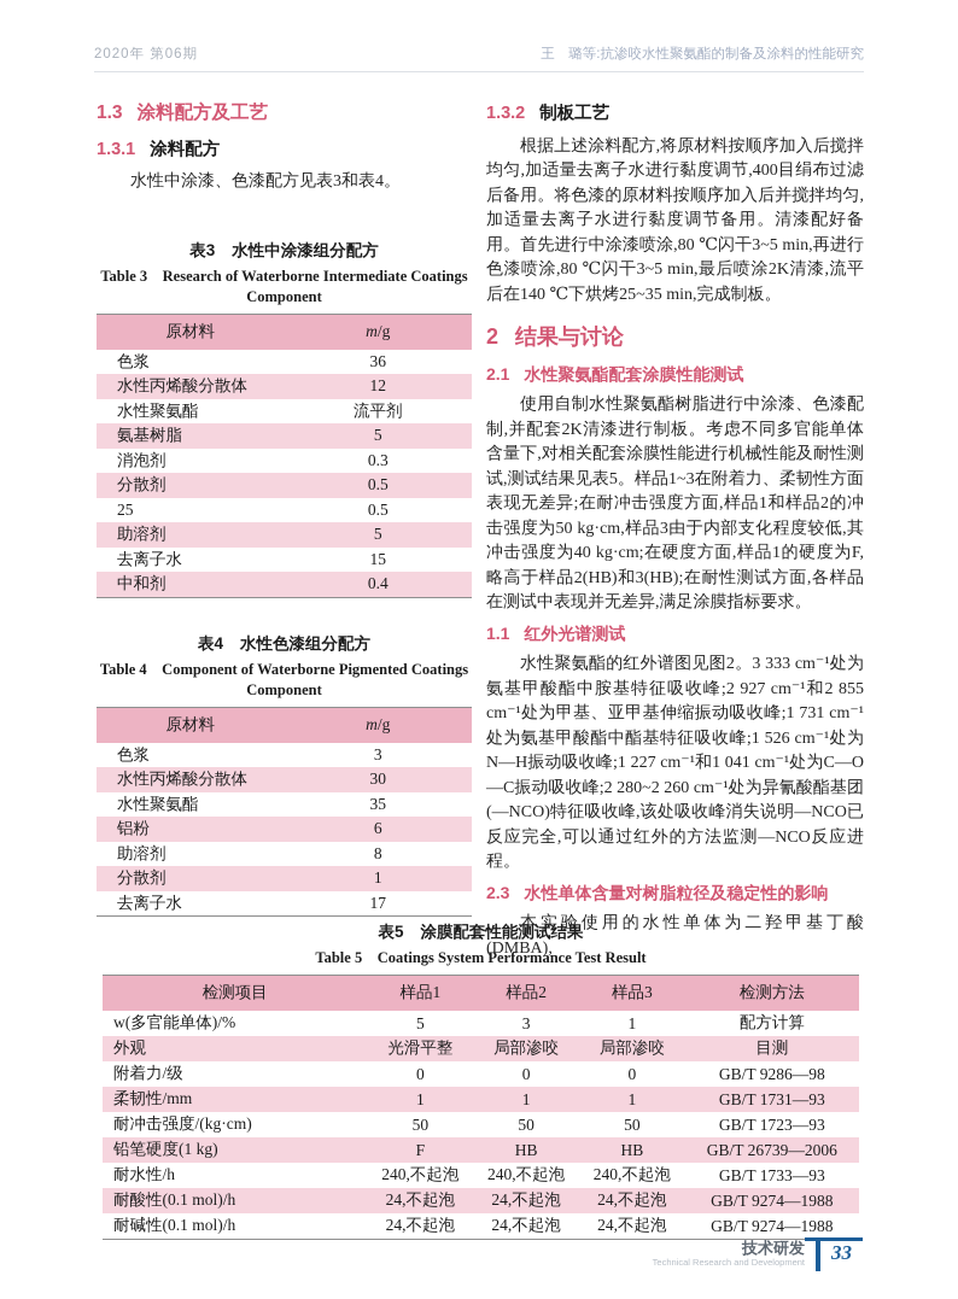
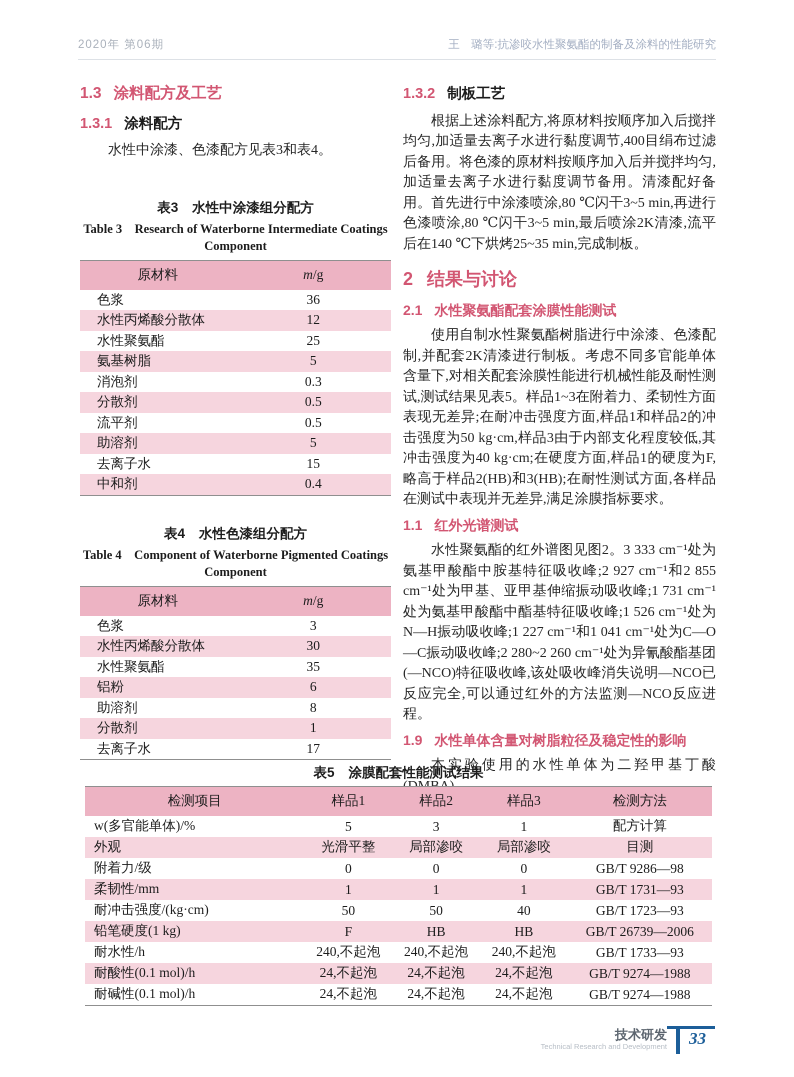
  2020年 第06期
  王 璐等:抗渗咬水性聚氨酯的制备及涂料的性能研究
  1.3 涂料配方及工艺
  1.3.1 涂料配方
  水性中涂漆、色漆配方见表3和表4。
  表3 水性中涂漆组分配方
  Table 3 Research of Waterborne Intermediate Coatings
  Component
  原材料	m/g
  色浆	36
  水性丙烯酸分散体	12
- 水性聚氨酯	流平剂
+ 水性聚氨酯	25
  氨基树脂	5
  消泡剂	0.3
  分散剂	0.5
- 25	0.5
+ 流平剂	0.5
  助溶剂	5
  去离子水	15
  中和剂	0.4
  表4 水性色漆组分配方
  Table 4 Component of Waterborne Pigmented Coatings
  Component
  原材料	m/g
  色浆	3
  水性丙烯酸分散体	30
  水性聚氨酯	35
  铝粉	6
  助溶剂	8
  分散剂	1
  去离子水	17
  1.3.2 制板工艺
  根据上述涂料配方,将原材料按顺序加入后搅拌均匀,加适量去离子水进行黏度调节,400目绢布过滤后备用。将色漆的原材料按顺序加入后并搅拌均匀,加适量去离子水进行黏度调节备用。清漆配好备用。首先进行中涂漆喷涂,80 ℃闪干3~5 min,再进行色漆喷涂,80 ℃闪干3~5 min,最后喷涂2K清漆,流平后在140 ℃下烘烤25~35 min,完成制板。
  2 结果与讨论
  2.1 水性聚氨酯配套涂膜性能测试
  使用自制水性聚氨酯树脂进行中涂漆、色漆配制,并配套2K清漆进行制板。考虑不同多官能单体含量下,对相关配套涂膜性能进行机械性能及耐性测试,测试结果见表5。样品1~3在附着力、柔韧性方面表现无差异;在耐冲击强度方面,样品1和样品2的冲击强度为50 kg·cm,样品3由于内部支化程度较低,其冲击强度为40 kg·cm;在硬度方面,样品1的硬度为F,略高于样品2(HB)和3(HB);在耐性测试方面,各样品在测试中表现并无差异,满足涂膜指标要求。
  1.1 红外光谱测试
  水性聚氨酯的红外谱图见图2。3 333 cm⁻¹处为氨基甲酸酯中胺基特征吸收峰;2 927 cm⁻¹和2 855 cm⁻¹处为甲基、亚甲基伸缩振动吸收峰;1 731 cm⁻¹处为氨基甲酸酯中酯基特征吸收峰;1 526 cm⁻¹处为N—H振动吸收峰;1 227 cm⁻¹和1 041 cm⁻¹处为C—O—C振动吸收峰;2 280~2 260 cm⁻¹处为异氰酸酯基团(—NCO)特征吸收峰,该处吸收峰消失说明—NCO已反应完全,可以通过红外的方法监测—NCO反应进程。
- 2.3 水性单体含量对树脂粒径及稳定性的影响
+ 1.9 水性单体含量对树脂粒径及稳定性的影响
  本实验使用的水性单体为二羟甲基丁酸(DMBA),
  表5 涂膜配套性能测试结果
- Table 5 Coatings System Performance Test Result
  检测项目	样品1	样品2	样品3	检测方法
  w(多官能单体)/%	5	3	1	配方计算
  外观	光滑平整	局部渗咬	局部渗咬	目测
  附着力/级	0	0	0	GB/T 9286—98
  柔韧性/mm	1	1	1	GB/T 1731—93
- 耐冲击强度/(kg·cm)	50	50	50	GB/T 1723—93
+ 耐冲击强度/(kg·cm)	50	50	40	GB/T 1723—93
  铅笔硬度(1 kg)	F	HB	HB	GB/T 26739—2006
  耐水性/h	240,不起泡	240,不起泡	240,不起泡	GB/T 1733—93
  耐酸性(0.1 mol)/h	24,不起泡	24,不起泡	24,不起泡	GB/T 9274—1988
  耐碱性(0.1 mol)/h	24,不起泡	24,不起泡	24,不起泡	GB/T 9274—1988
  技术研发
  Technical Research and Development
  33
